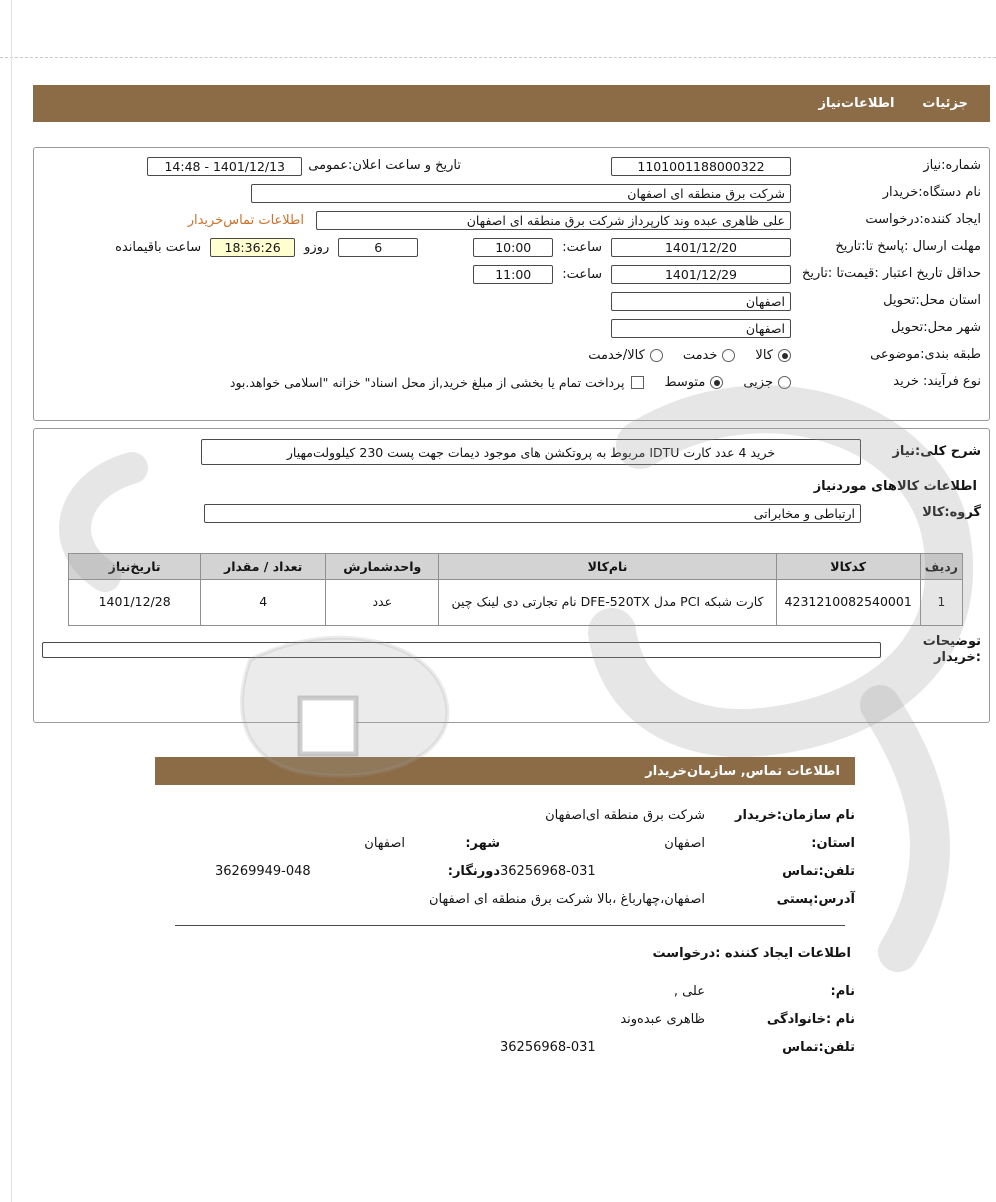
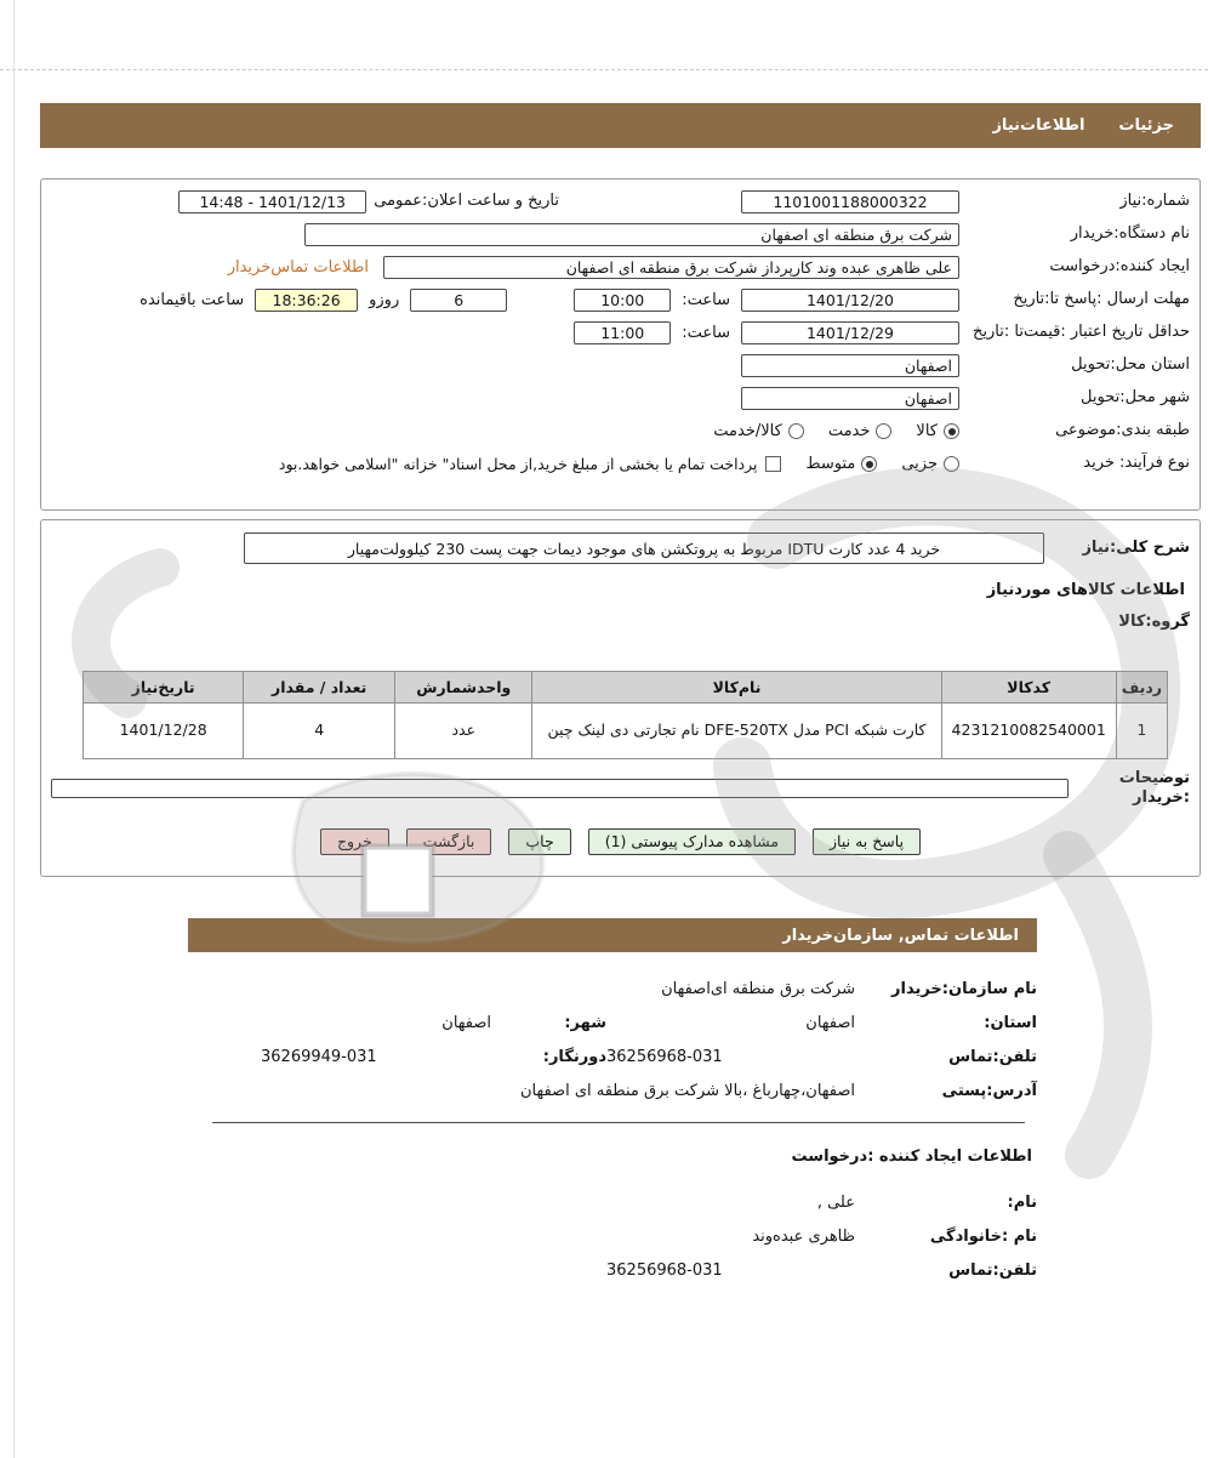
  جزئیات
  اطلاعات‌نیاز
  شماره:نیاز
  1101001188000322
  تاریخ و ساعت اعلان:عمومی
  1401/12/13 - 14:48
  نام دستگاه:خریدار
  شرکت برق منطقه ای اصفهان
  ایجاد کننده:درخواست
  علی ظاهری عبده وند کارپرداز شرکت برق منطقه ای اصفهان
  اطلاعات تماس‌خریدار
  مهلت ارسال :پاسخ تا:تاریخ
  1401/12/20
  ساعت:
  10:00
  6
  روزو
  18:36:26
  ساعت باقیمانده
  حداقل تاریخ اعتبار :قیمت‌تا :تاریخ
  1401/12/29
  ساعت:
  11:00
  استان محل:تحویل
  اصفهان
  شهر محل:تحویل
  اصفهان
  طبقه بندی:موضوعی
  کالا
  خدمت
  کالا/خدمت
  نوع فرآیند: خرید
  جزیی
  متوسط
  پرداخت تمام یا بخشی از مبلغ خرید,از محل اسناد" خزانه "اسلامی خواهد.بود
  شرح کلی:نیاز
  خرید 4 عدد کارت IDTU مربوط به پروتکشن های موجود دیمات جهت پست 230 کیلوولت‌مهیار
  اطلاعات کالاهای موردنیاز
  گروه:کالا
- ارتباطی و مخابراتی
  ردیف	کدکالا	نام‌کالا	واحدشمارش	تعداد / مقدار	تاریخ‌نیاز
  1	4231210082540001	کارت شبکه PCI مدل DFE-520TX نام تجارتی دی لینک چین	عدد	4	1401/12/28
  توضیحات :خریدار
+ پاسخ به نیاز
+ مشاهده مدارک پیوستی (1)
+ چاپ
+ بازگشت
+ خروج
  اطلاعات تماس, سازمان‌خریدار
  نام سازمان:خریدار
  شرکت برق منطقه ای‌اصفهان
  استان:
  اصفهان
  شهر:
  اصفهان
  تلفن:تماس
  36256968-031
  دورنگار:
- 36269949-048
+ 36269949-031
  آدرس:پستی
  اصفهان،چهارباغ ،بالا شرکت برق منطقه ای اصفهان
  اطلاعات ایجاد کننده :درخواست
  نام:
  علی ,
  نام :خانوادگی
  ظاهری عبده‌وند
  تلفن:تماس
  36256968-031
